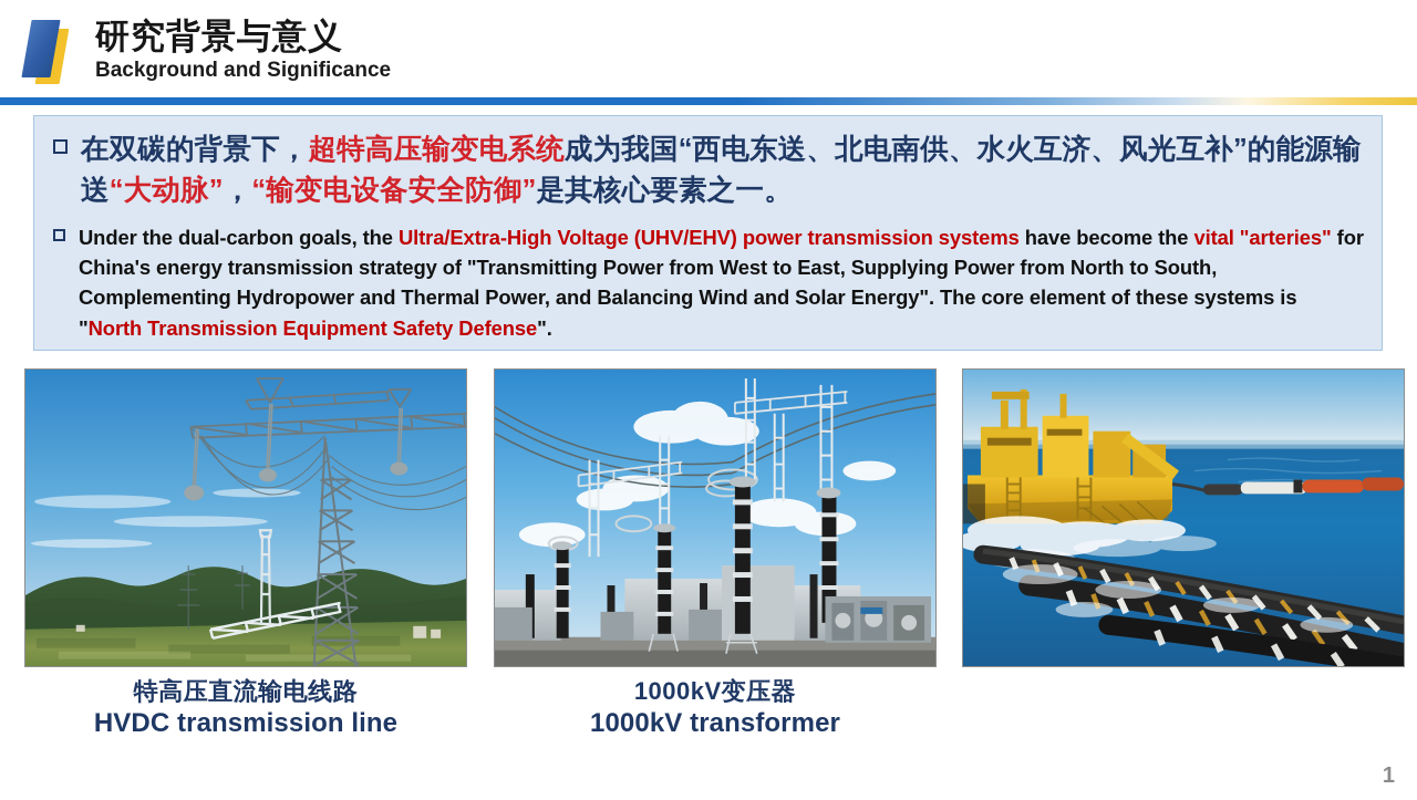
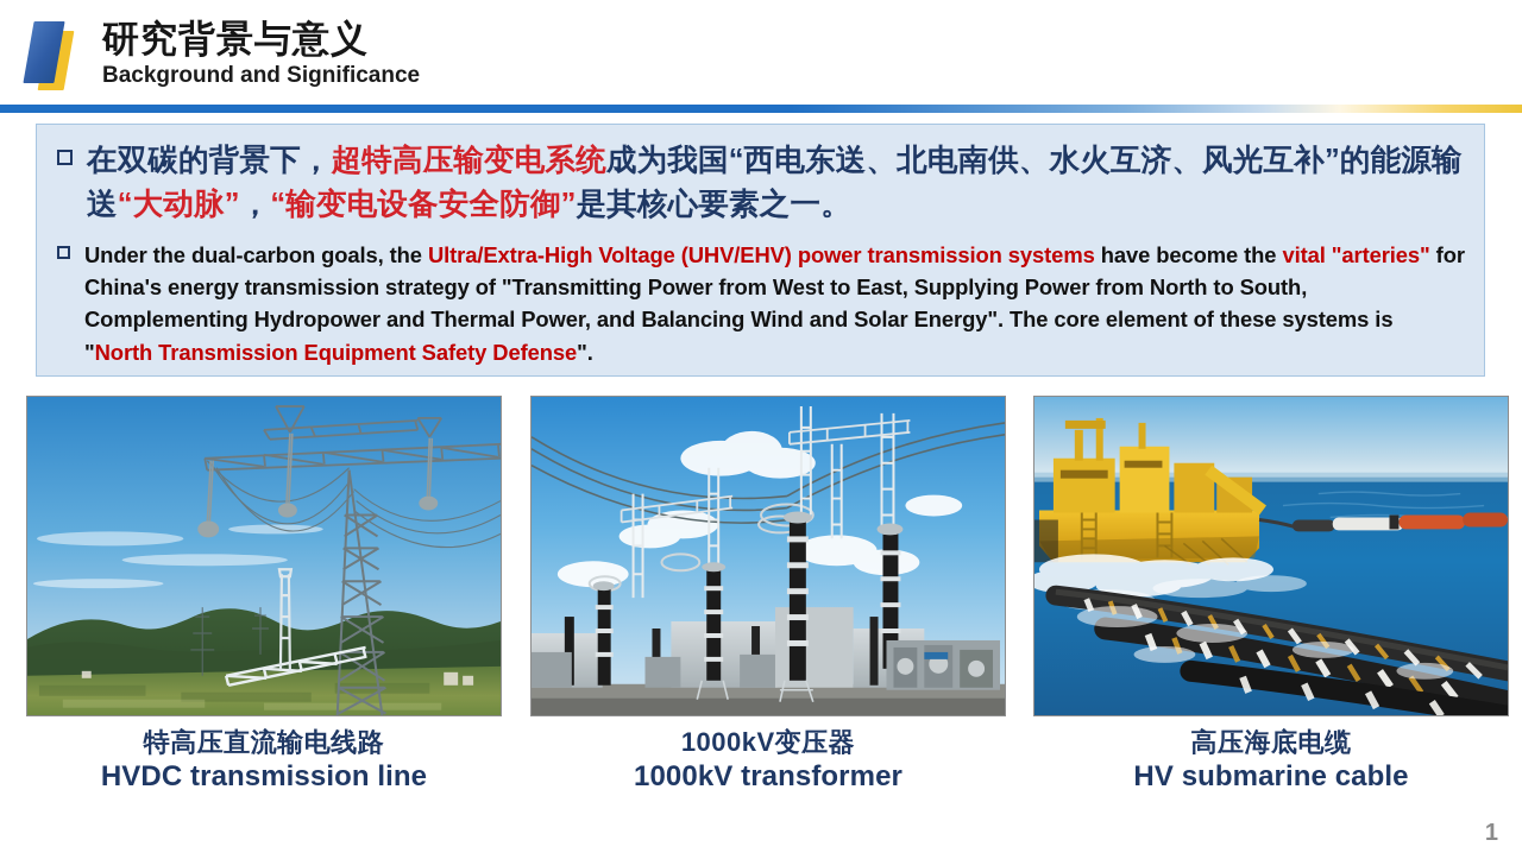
  研究背景与意义
  Background and Significance
  在双碳的背景下，超特高压输变电系统成为我国“西电东送、北电南供、水火互济、风光互补”的能源输送“大动脉”，“输变电设备安全防御”是其核心要素之一。
  Under the dual-carbon goals, the Ultra/Extra-High Voltage (UHV/EHV) power transmission systems have become the vital "arteries" for China's energy transmission strategy of "Transmitting Power from West to East, Supplying Power from North to South, Complementing Hydropower and Thermal Power, and Balancing Wind and Solar Energy". The core element of these systems is "North Transmission Equipment Safety Defense".
  特高压直流输电线路
  HVDC transmission line
  1000kV变压器
  1000kV transformer
+ 高压海底电缆
+ HV submarine cable
  1
